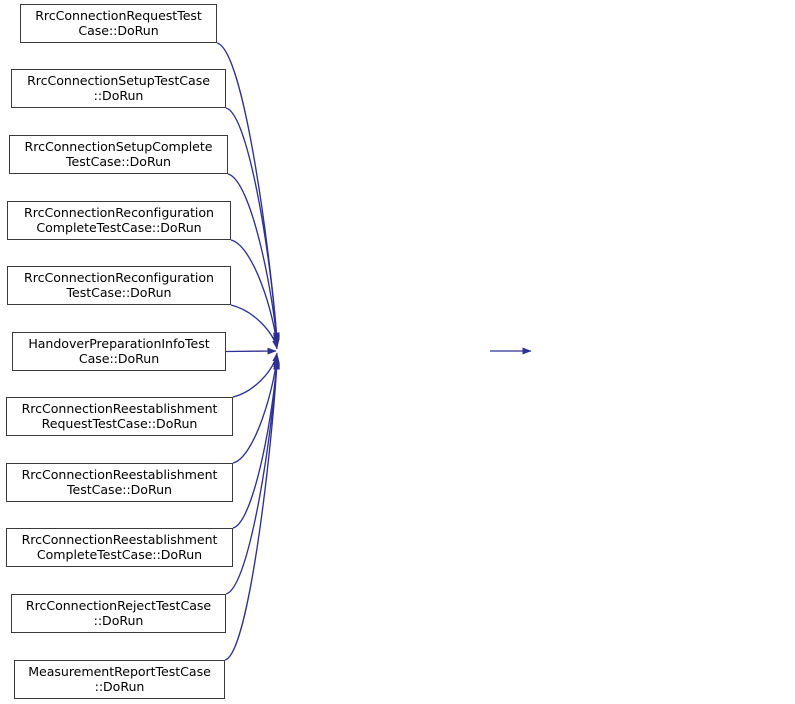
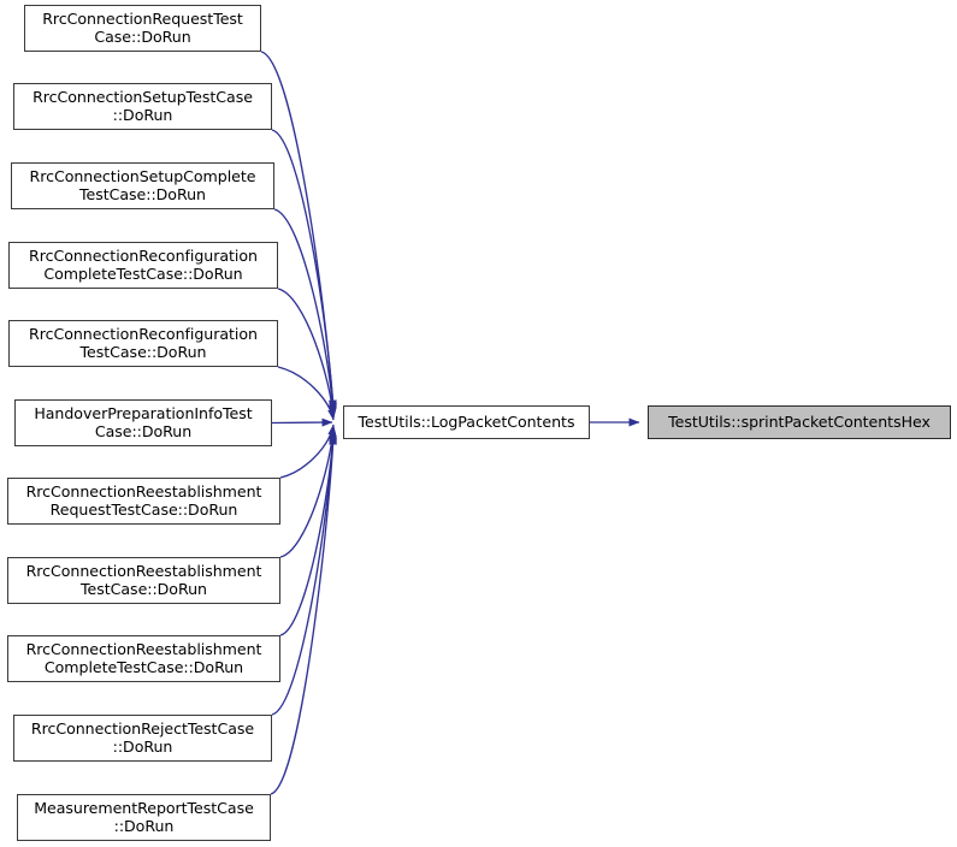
  RrcConnectionRequestTest
  Case::DoRun
  RrcConnectionSetupTestCase
  ::DoRun
  RrcConnectionSetupComplete
  TestCase::DoRun
  RrcConnectionReconfiguration
  CompleteTestCase::DoRun
  RrcConnectionReconfiguration
  TestCase::DoRun
  HandoverPreparationInfoTest
  Case::DoRun
  RrcConnectionReestablishment
  RequestTestCase::DoRun
  RrcConnectionReestablishment
  TestCase::DoRun
  RrcConnectionReestablishment
  CompleteTestCase::DoRun
  RrcConnectionRejectTestCase
  ::DoRun
  MeasurementReportTestCase
  ::DoRun
+ TestUtils::LogPacketContents
+ TestUtils::sprintPacketContentsHex
